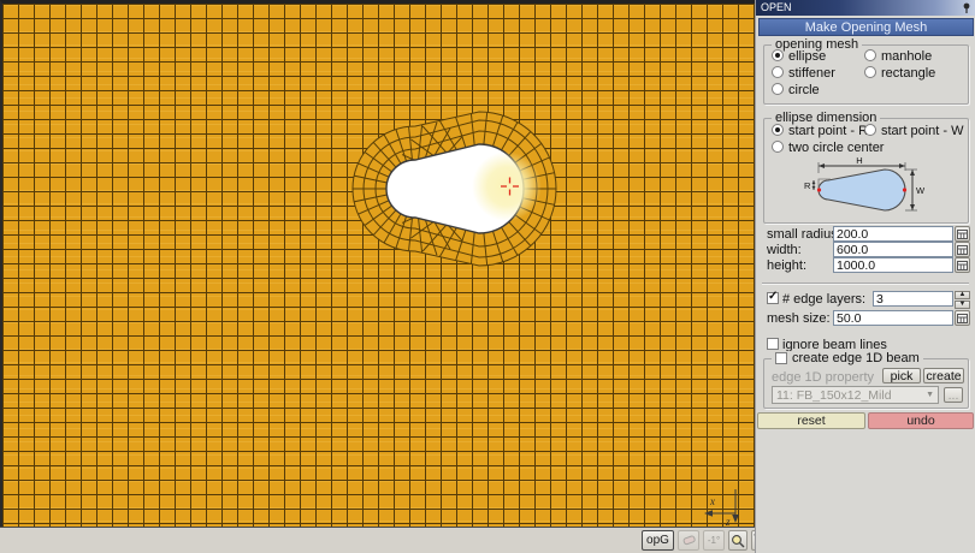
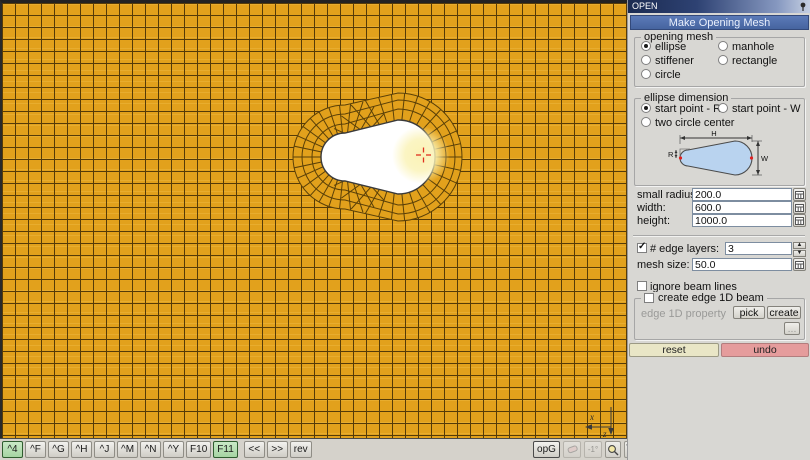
  x
  z
+ ^4
+ ^F
+ ^G
+ ^H
+ ^J
+ ^M
+ ^N
+ ^Y
+ F10
+ F11
+ <<
+ >>
+ rev
  opG
  -1°
  OPEN
  Make Opening Mesh
  opening mesh
  ellipse
  manhole
  stiffener
  rectangle
  circle
  ellipse dimension
  start point - R
  start point - W
  two circle center
  H
  R
  W
  small radiu
  200.0
  width:
  600.0
  height:
  1000.0
  ✓
  # edge layers:
  3
  mesh size:
  50.0
  ignore beam lines
  create edge 1D beam
  edge 1D property
  pick
  create
- 11: FB_150x12_Mild
  ...
  reset
  undo
